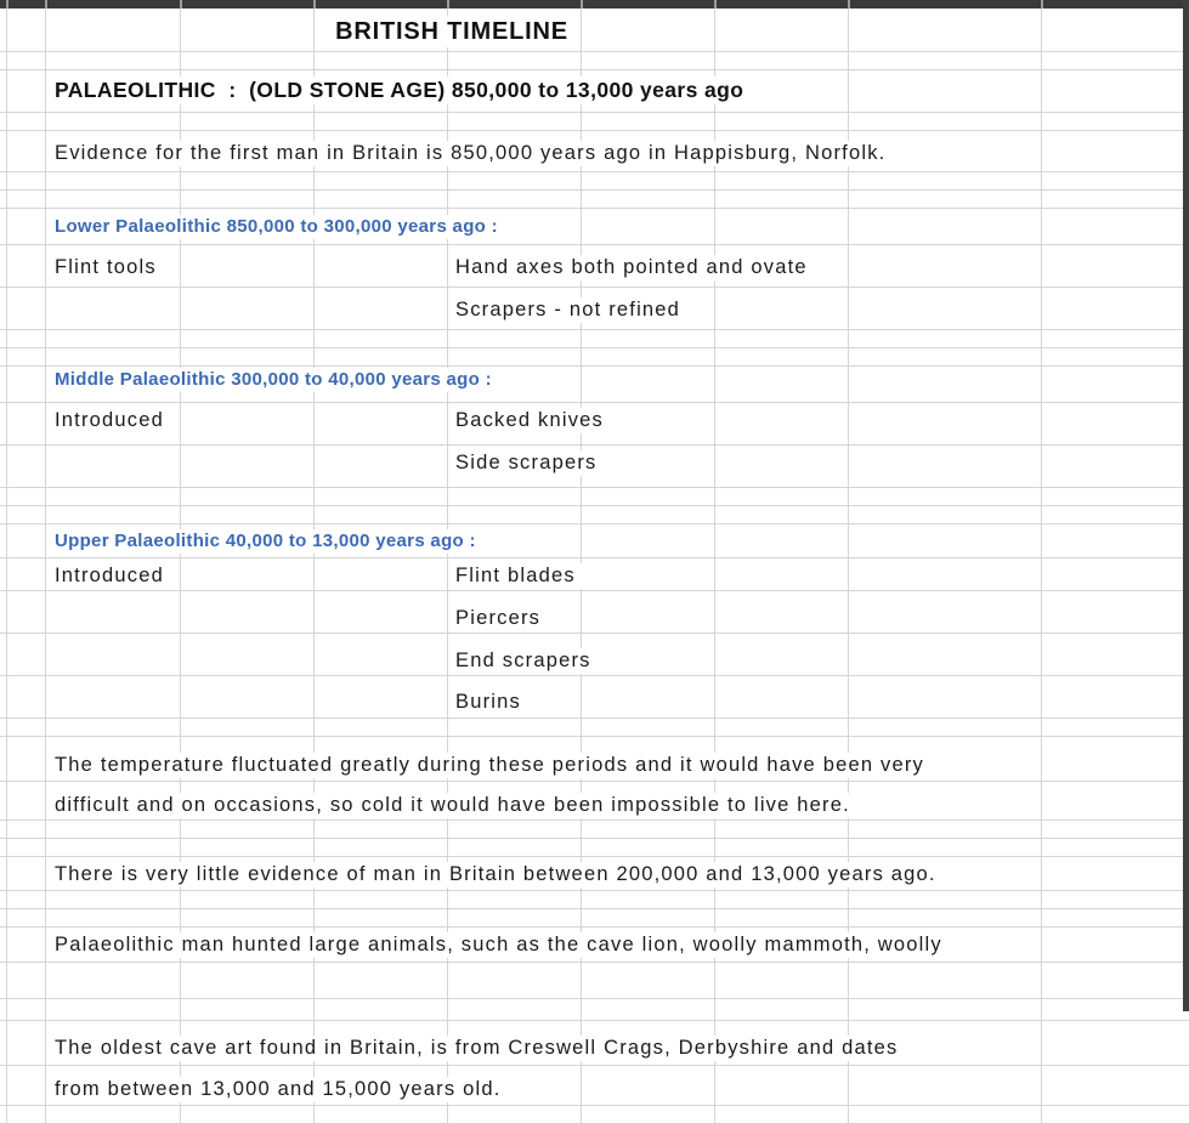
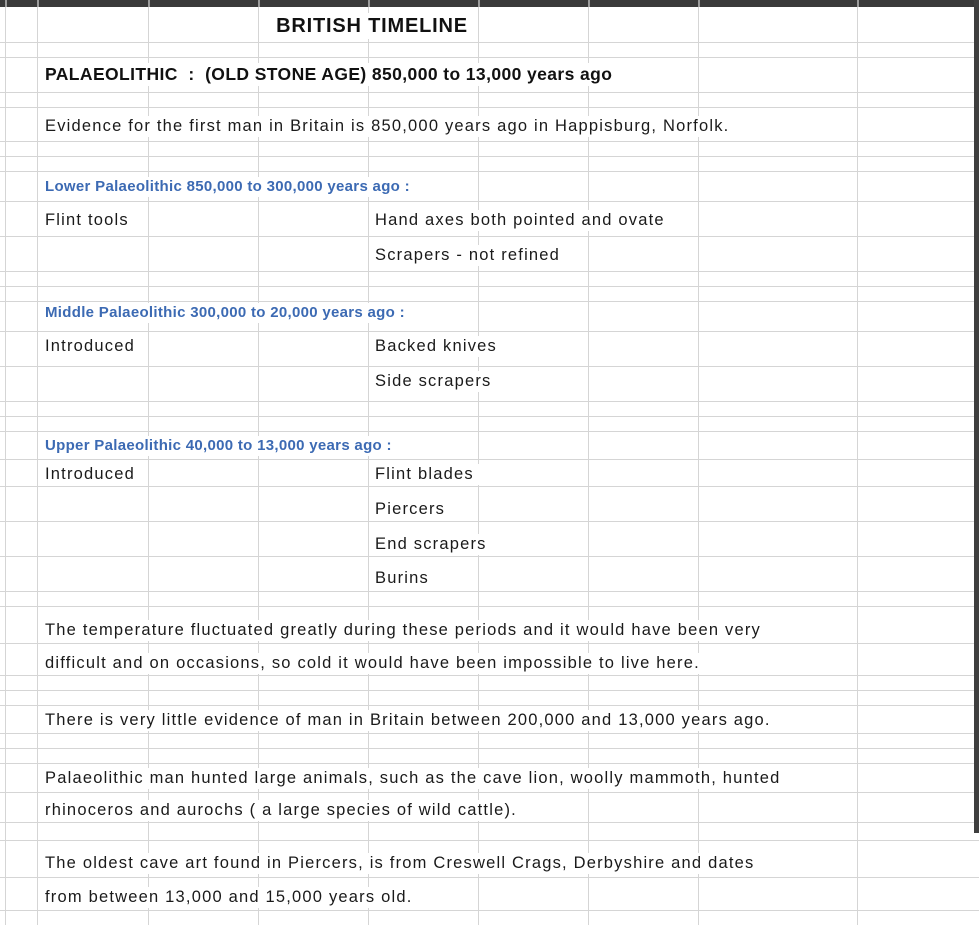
  BRITISH TIMELINE
  PALAEOLITHIC : (OLD STONE AGE) 850,000 to 13,000 years ago
  Evidence for the first man in Britain is 850,000 years ago in Happisburg, Norfolk.
  Lower Palaeolithic 850,000 to 300,000 years ago :
  Flint tools
  Hand axes both pointed and ovate
  Scrapers - not refined
- Middle Palaeolithic 300,000 to 40,000 years ago :
+ Middle Palaeolithic 300,000 to 20,000 years ago :
  Introduced
  Backed knives
  Side scrapers
  Upper Palaeolithic 40,000 to 13,000 years ago :
  Introduced
  Flint blades
  Piercers
  End scrapers
  Burins
  The temperature fluctuated greatly during these periods and it would have been very
  difficult and on occasions, so cold it would have been impossible to live here.
  There is very little evidence of man in Britain between 200,000 and 13,000 years ago.
- Palaeolithic man hunted large animals, such as the cave lion, woolly mammoth, woolly
+ Palaeolithic man hunted large animals, such as the cave lion, woolly mammoth, hunted
+ rhinoceros and aurochs ( a large species of wild cattle).
- The oldest cave art found in Britain, is from Creswell Crags, Derbyshire and dates
+ The oldest cave art found in Piercers, is from Creswell Crags, Derbyshire and dates
  from between 13,000 and 15,000 years old.
